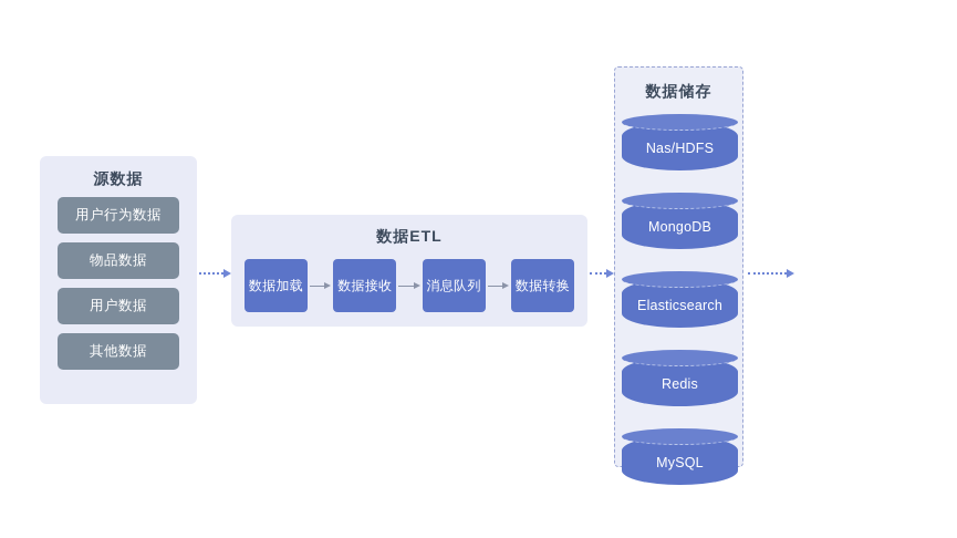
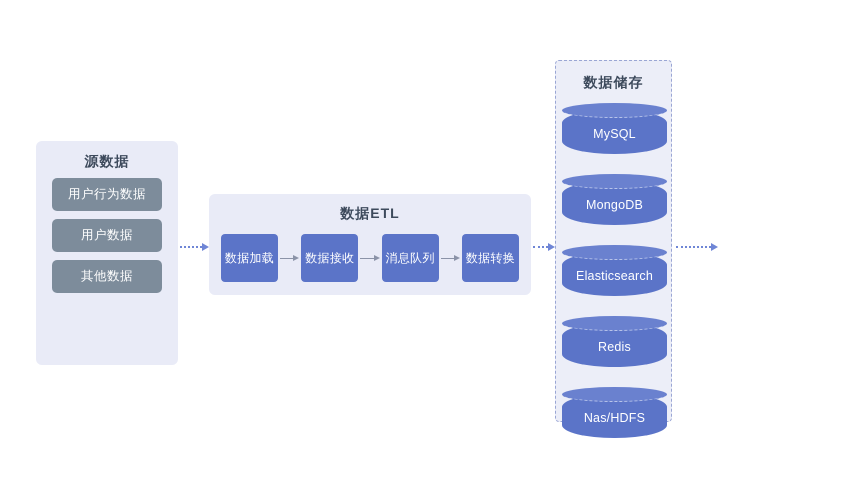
  源数据
  用户行为数据
- 物品数据
  用户数据
  其他数据
  数据ETL
  数据加载
  数据接收
  消息队列
  数据转换
  数据储存
- Nas/HDFS
+ MySQL
  MongoDB
  Elasticsearch
  Redis
- MySQL
+ Nas/HDFS
